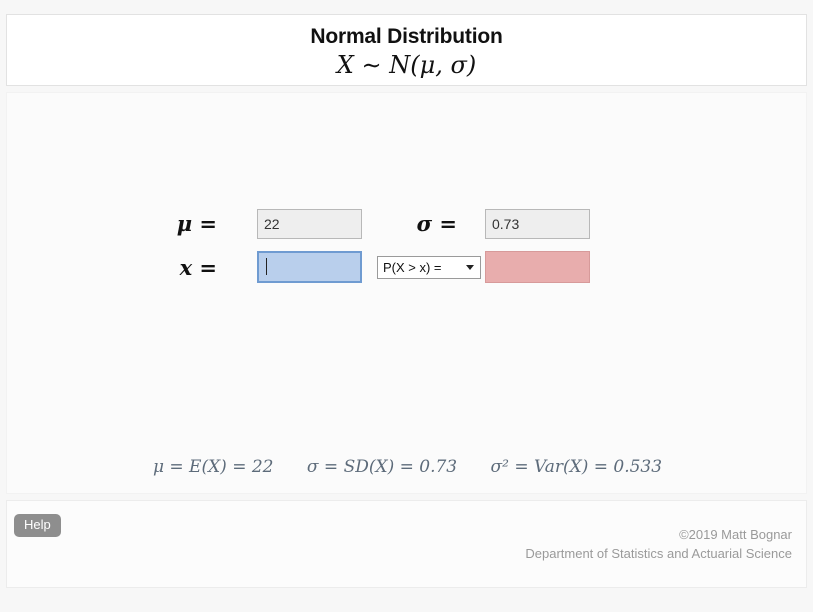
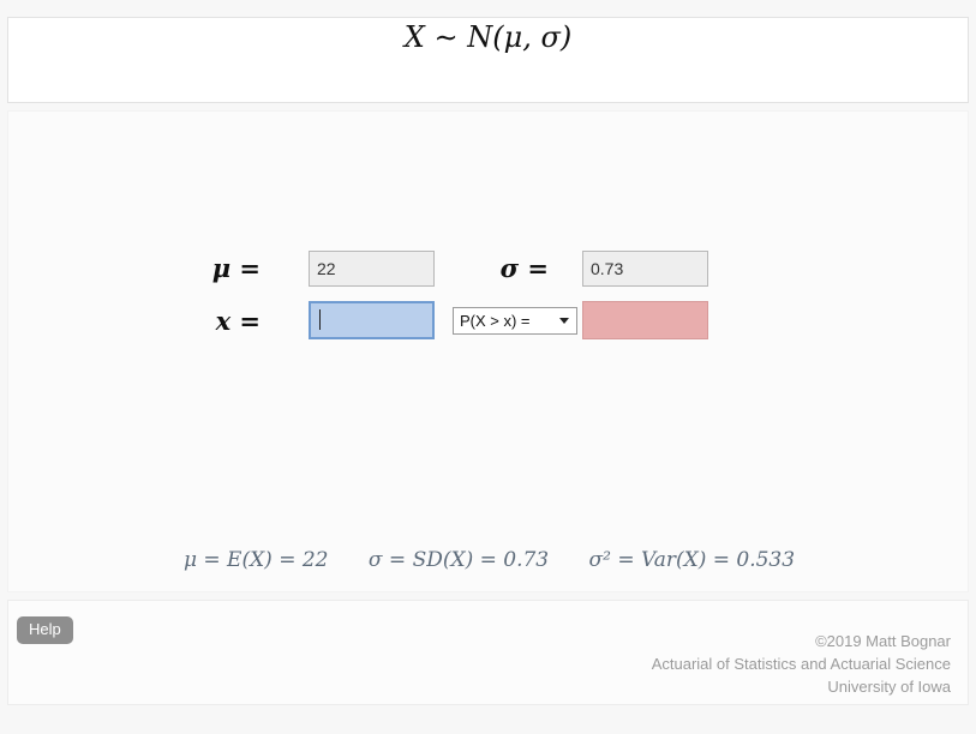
- Normal Distribution
  X ∼ N(μ, σ)
  μ =
  22
  σ =
  0.73
  x =
  P(X > x) =
  μ = E(X) = 22 σ = SD(X) = 0.73 σ² = Var(X) = 0.533
  Help
  ©2019 Matt Bognar
- Department of Statistics and Actuarial Science
+ Actuarial of Statistics and Actuarial Science
+ University of Iowa
